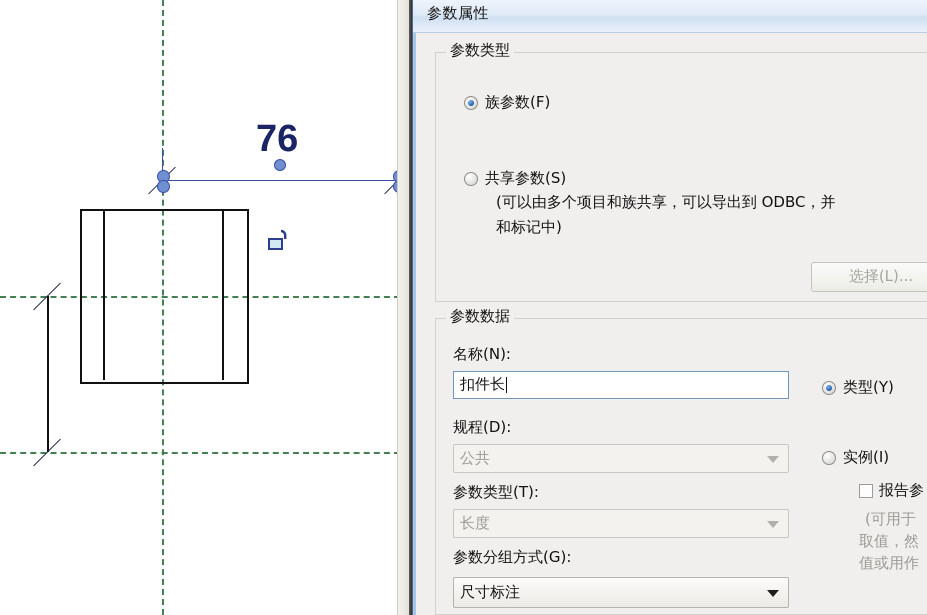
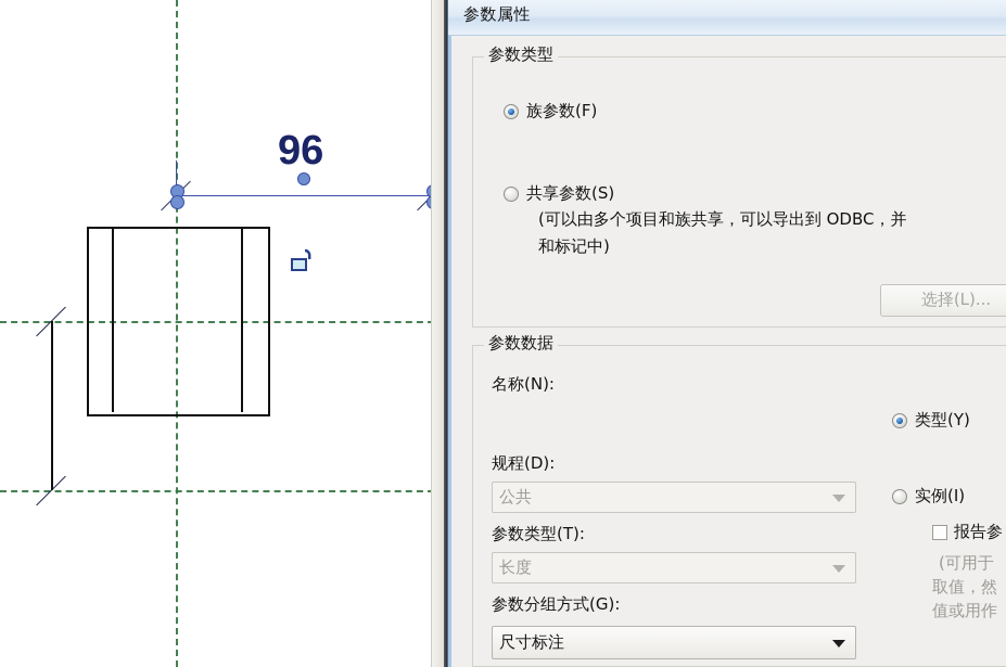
- 76
+ 96
  参数属性
  参数类型
  族参数(F)
  共享参数(S)
  (可以由多个项目和族共享，可以导出到 ODBC，并
  和标记中)
  选择(L)...
  参数数据
  名称(N):
- 扣件长
  规程(D):
  公共
  参数类型(T):
  长度
  参数分组方式(G):
  尺寸标注
  类型(Y)
  实例(I)
  报告参
  (可用于
  取值，然
  值或用作
